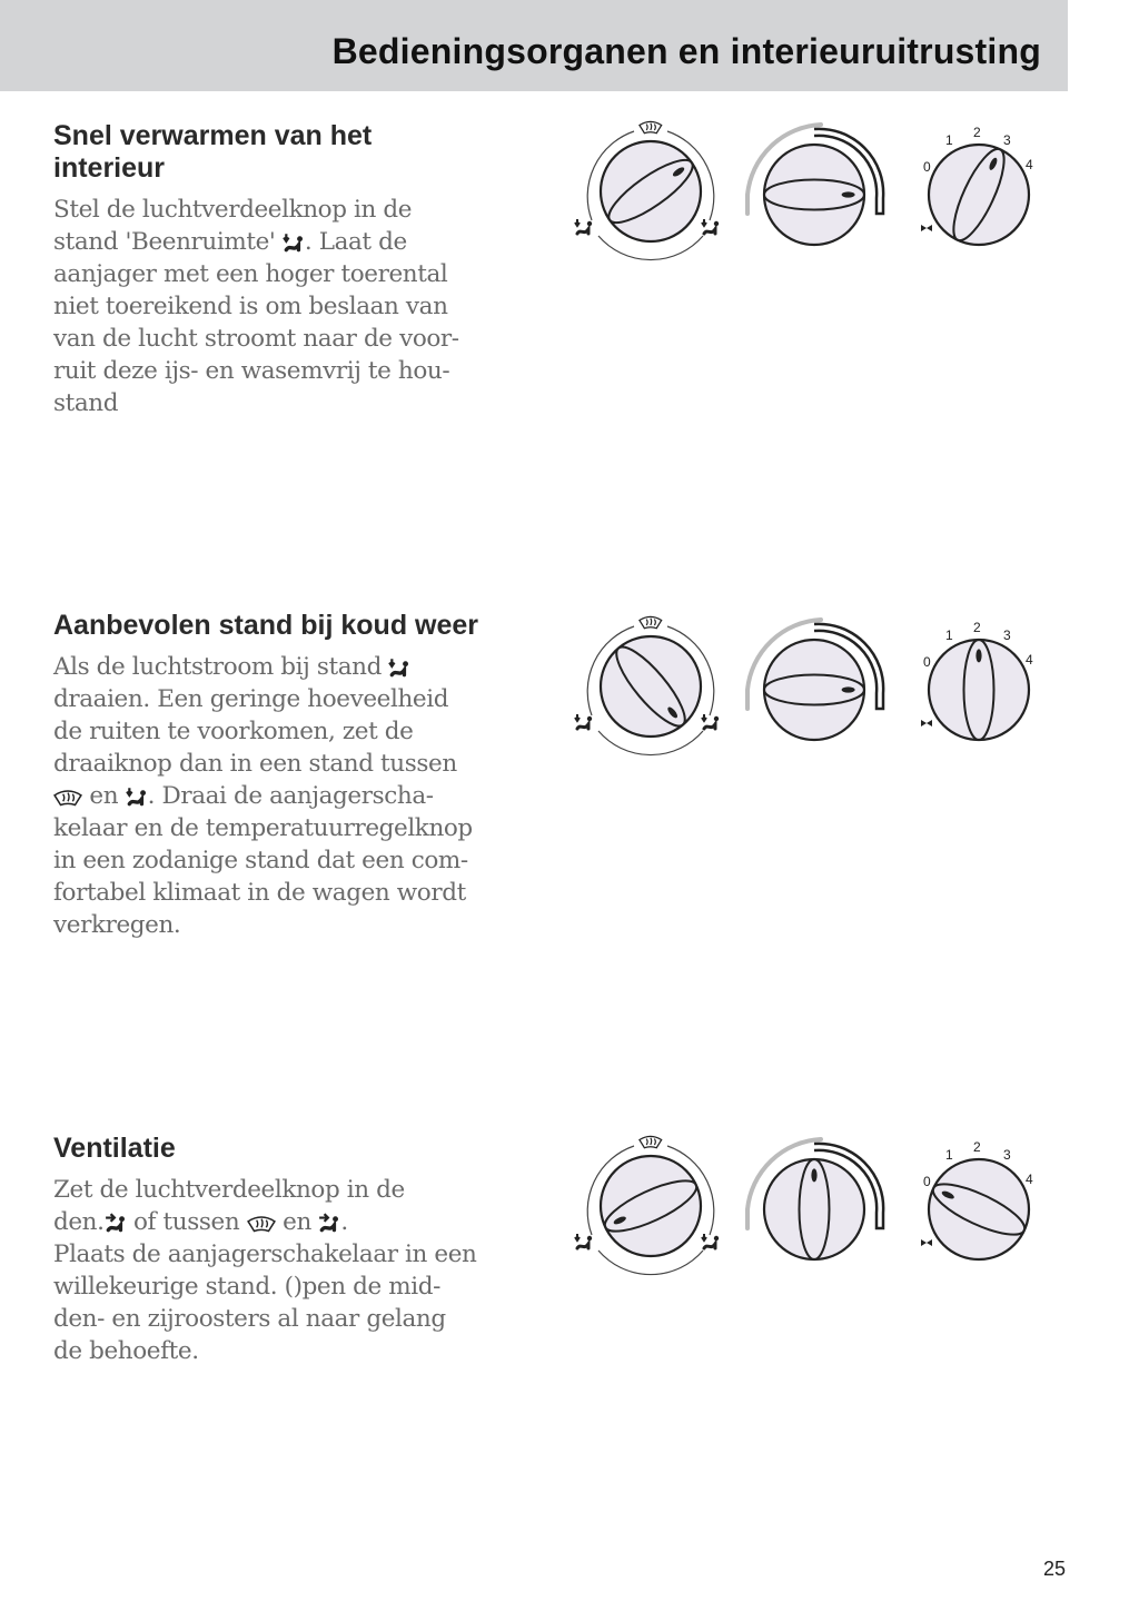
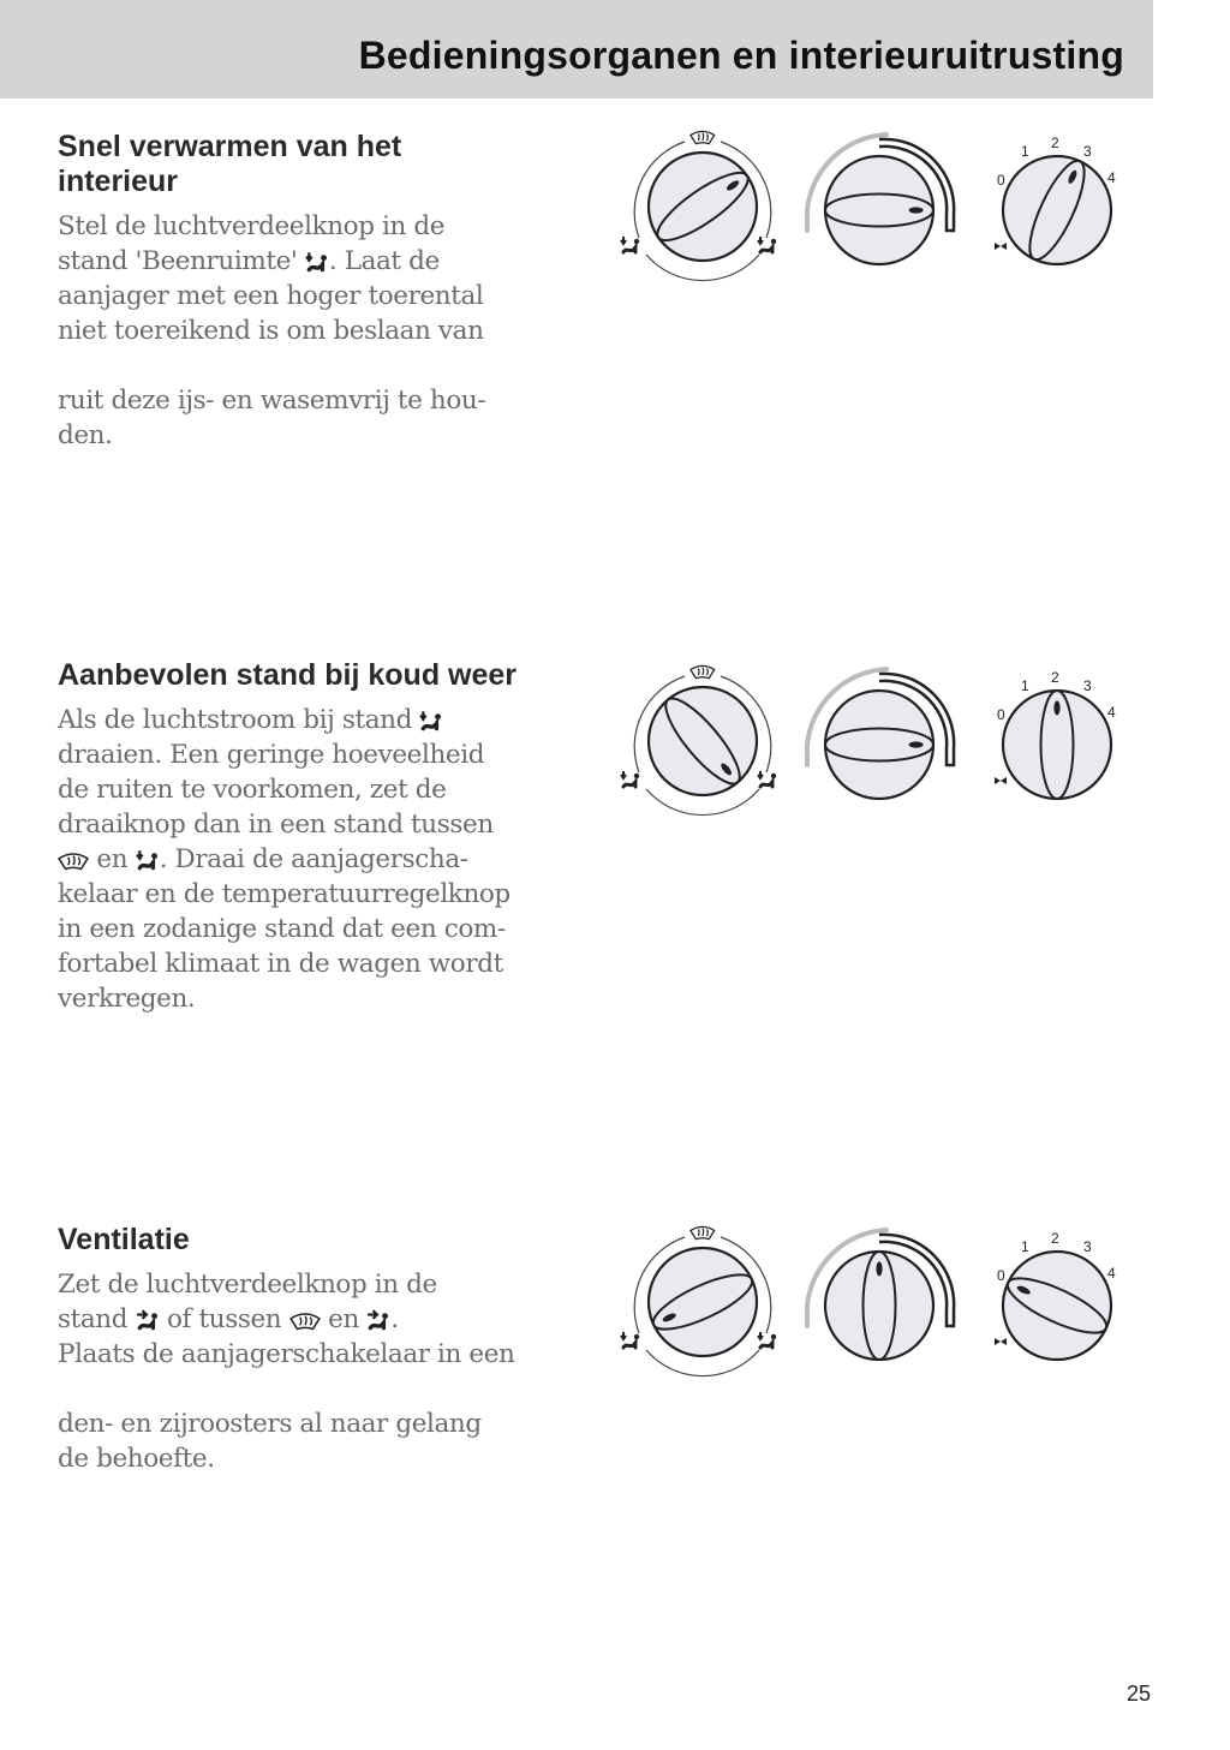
  Bedieningsorganen en interieuruitrusting
  Snel verwarmen van het
  interieur
  Stel de luchtverdeelknop in de
  stand 'Beenruimte' . Laat de
  aanjager met een hoger toerental
  niet toereikend is om beslaan van
- van de lucht stroomt naar de voor-
  ruit deze ijs- en wasemvrij te hou-
- stand
+ den.
  Aanbevolen stand bij koud weer
  Als de luchtstroom bij stand
  draaien. Een geringe hoeveelheid
  de ruiten te voorkomen, zet de
  draaiknop dan in een stand tussen
  en . Draai de aanjagerscha-
  kelaar en de temperatuurregelknop
  in een zodanige stand dat een com-
  fortabel klimaat in de wagen wordt
  verkregen.
  Ventilatie
  Zet de luchtverdeelknop in de
- den. of tussen en .
+ stand of tussen en .
  Plaats de aanjagerschakelaar in een
- willekeurige stand. ()pen de mid-
  den- en zijroosters al naar gelang
  de behoefte.
  0
  1
  2
  3
  4
  0
  1
  2
  3
  4
  0
  1
  2
  3
  4
  25
